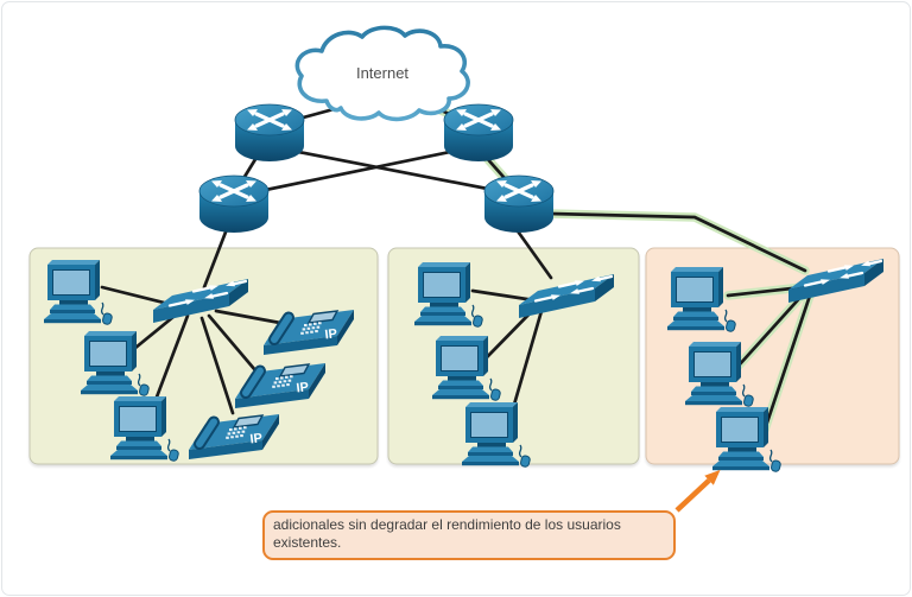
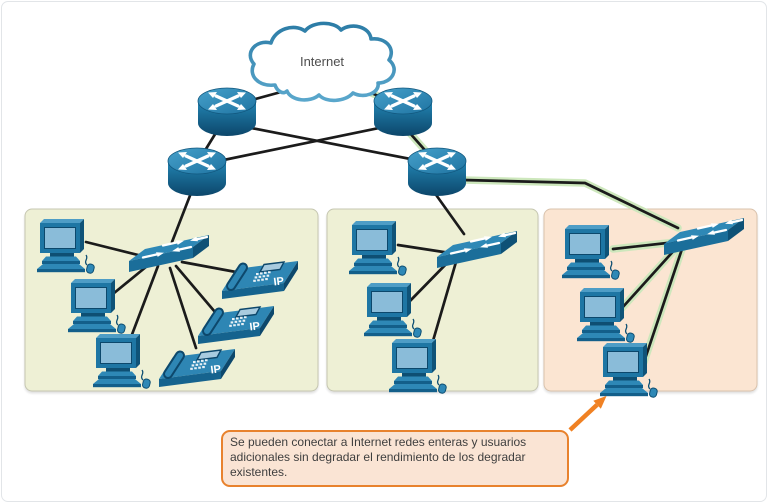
  Internet
+ Se pueden conectar a Internet redes enteras y usuarios
- adicionales sin degradar el rendimiento de los usuarios
+ adicionales sin degradar el rendimiento de los degradar
  existentes.
